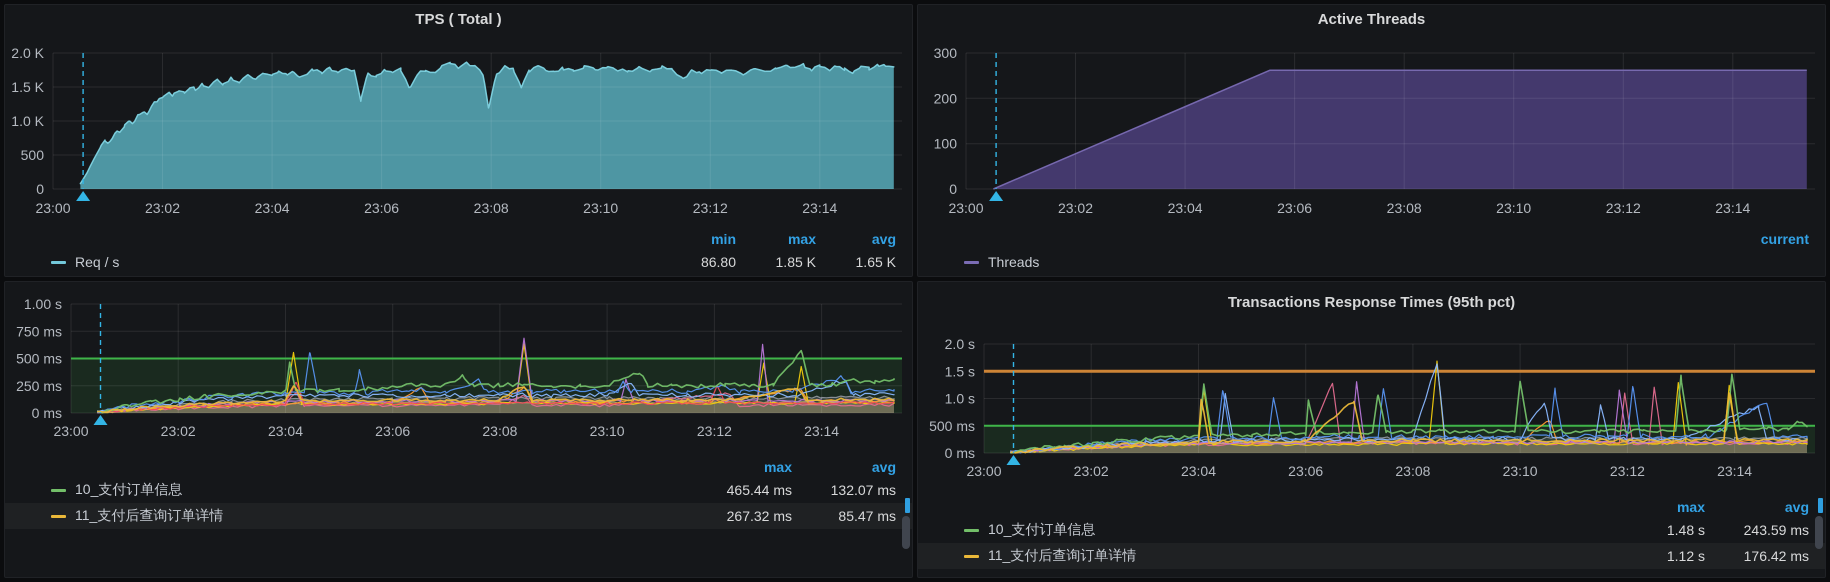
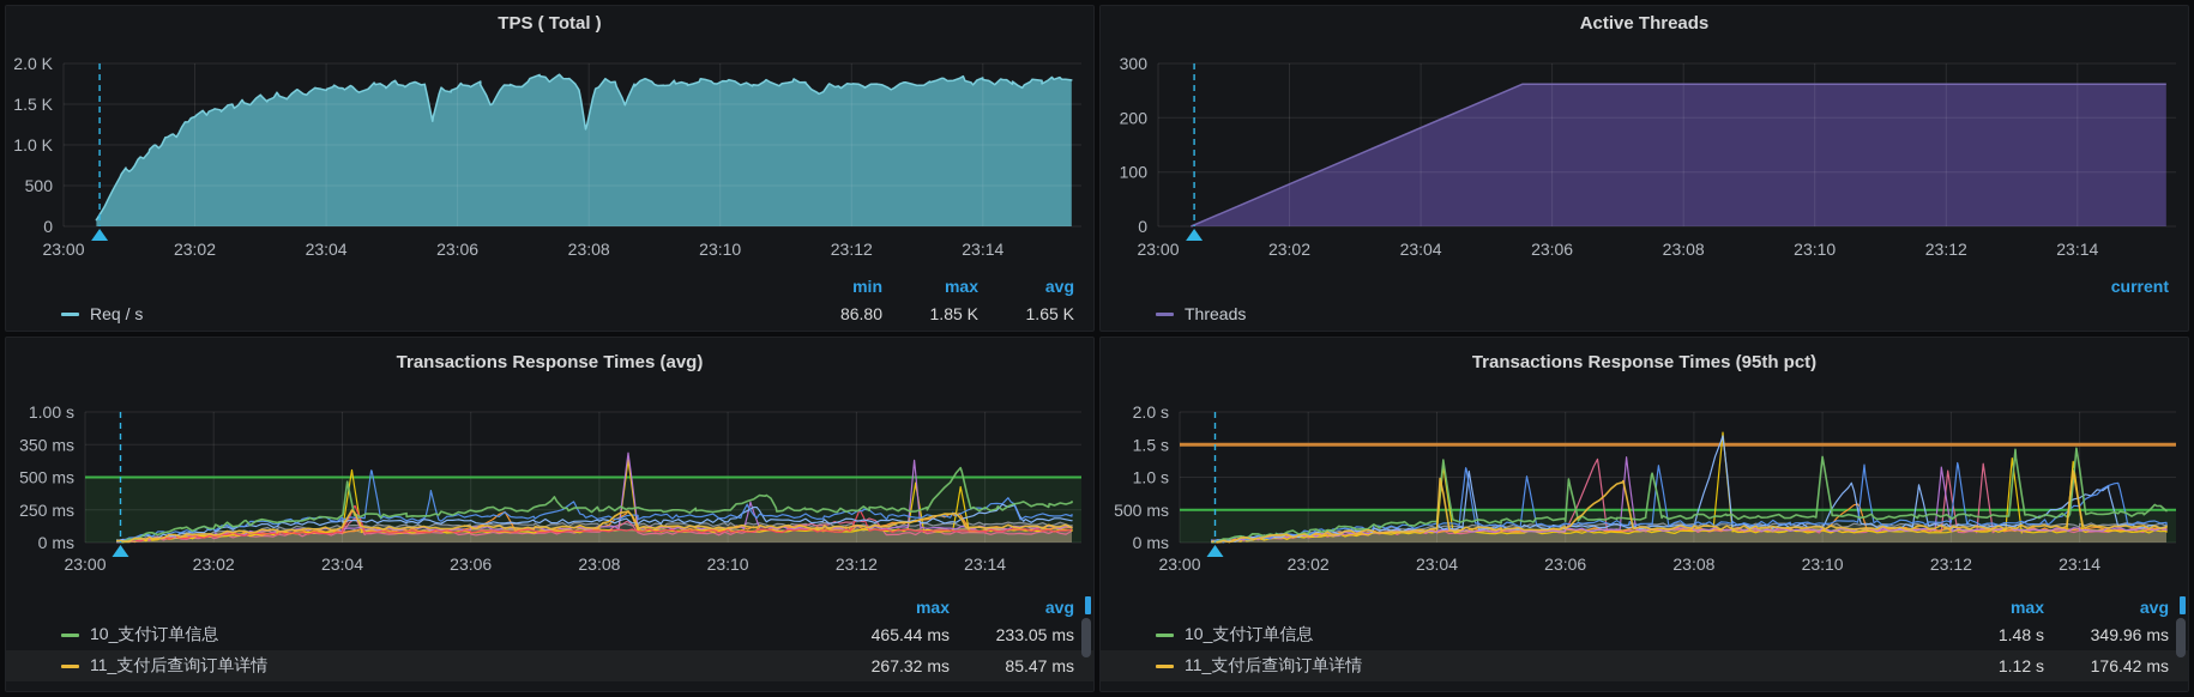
  TPS ( Total )
  0
  500
  1.0 K
  1.5 K
  2.0 K
  23:00
  23:02
  23:04
  23:06
  23:08
  23:10
  23:12
  23:14
  min
  max
  avg
  Req / s
  86.80
  1.85 K
  1.65 K
  Active Threads
  0
  100
  200
  300
  23:00
  23:02
  23:04
  23:06
  23:08
  23:10
  23:12
  23:14
  current
  Threads
+ Transactions Response Times (avg)
  0 ms
  250 ms
  500 ms
- 750 ms
+ 350 ms
  1.00 s
  23:00
  23:02
  23:04
  23:06
  23:08
  23:10
  23:12
  23:14
  max
  avg
  10_支付订单信息
  465.44 ms
- 132.07 ms
+ 233.05 ms
  11_支付后查询订单详情
  267.32 ms
  85.47 ms
  Transactions Response Times (95th pct)
  0 ms
  500 ms
  1.0 s
  1.5 s
  2.0 s
  23:00
  23:02
  23:04
  23:06
  23:08
  23:10
  23:12
  23:14
  max
  avg
  10_支付订单信息
  1.48 s
- 243.59 ms
+ 349.96 ms
  11_支付后查询订单详情
  1.12 s
  176.42 ms
